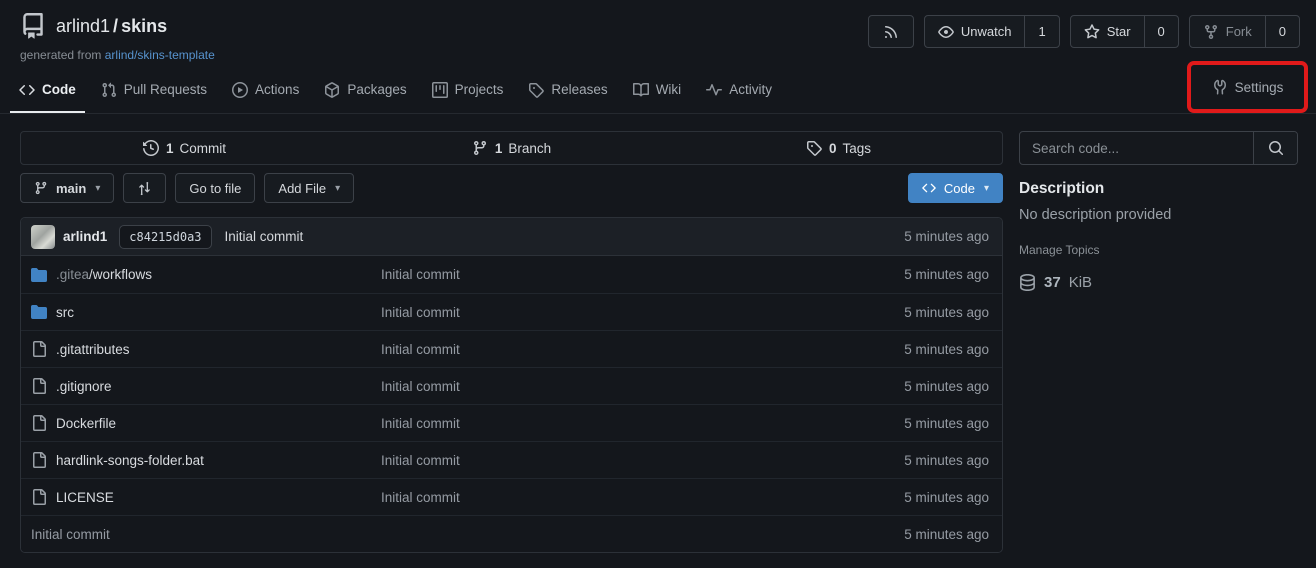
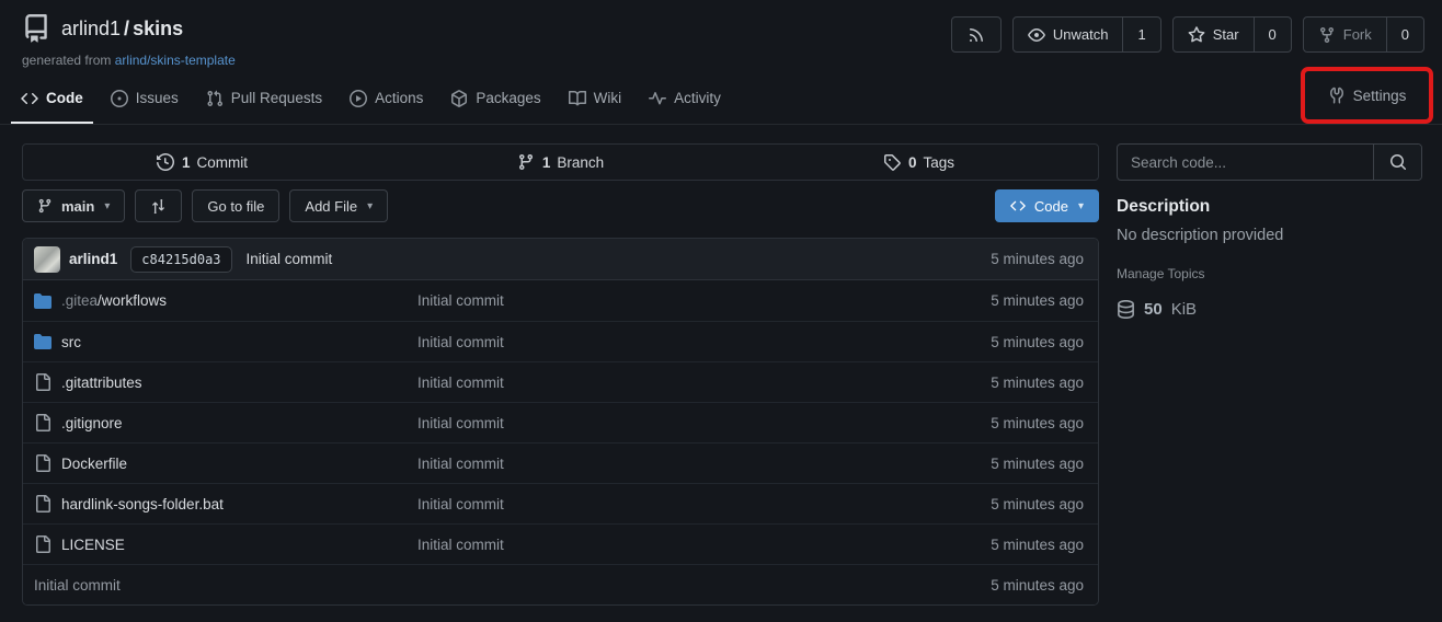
  arlind1 / skins
  generated from arlind/skins-template
  Unwatch
  1
  Star
  0
  Fork
  0
  Code
+ Issues
  Pull Requests
  Actions
  Packages
- Projects
- Releases
  Wiki
  Activity
  Settings
  1
  Commit
  1
  Branch
  0
  Tags
  main
  ▾
  Go to file
  Add File
  ▾
  Code
  ▾
  arlind1
  c84215d0a3
  Initial commit
  5 minutes ago
  .gitea/workflows
  Initial commit
  5 minutes ago
  src
  Initial commit
  5 minutes ago
  .gitattributes
  Initial commit
  5 minutes ago
  .gitignore
  Initial commit
  5 minutes ago
  Dockerfile
  Initial commit
  5 minutes ago
  hardlink-songs-folder.bat
  Initial commit
  5 minutes ago
  LICENSE
  Initial commit
  5 minutes ago
  Initial commit
  5 minutes ago
  Search code...
  Description
  No description provided
  Manage Topics
- 37
+ 50
  KiB
